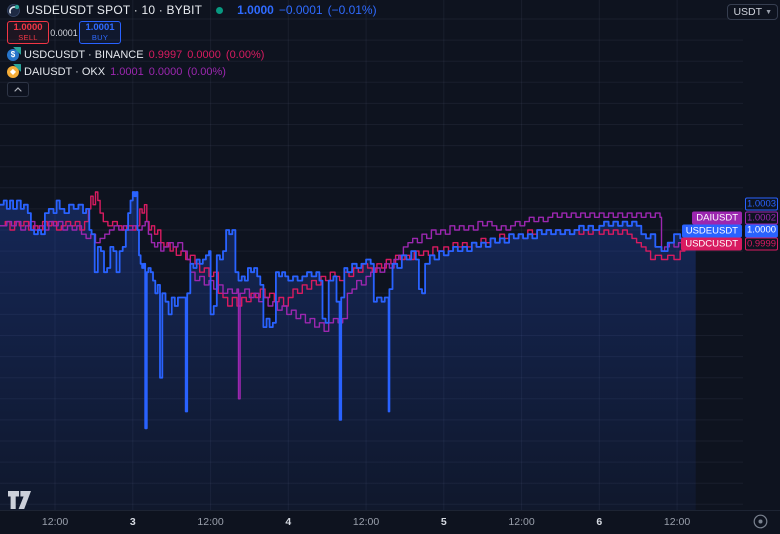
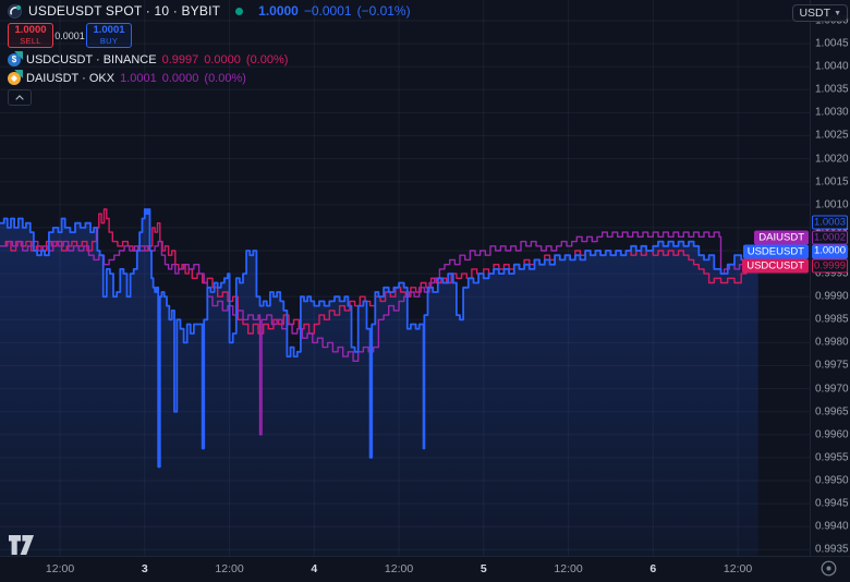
+ 1.0045
+ 1.0040
+ 1.0035
+ 1.0030
+ 1.0025
+ 1.0020
+ 1.0015
+ 1.0010
+ 0.9995
+ 0.9990
+ 0.9985
+ 0.9980
+ 0.9975
+ 0.9970
+ 0.9965
+ 0.9960
+ 0.9955
+ 0.9950
+ 0.9945
+ 0.9940
+ 0.9935
  12:00
  3
  12:00
  4
  12:00
  5
  12:00
  6
  12:00
  1.0003
  DAIUSDT
  1.0002
  USDEUSDT
  1.0000
  USDCUSDT
  0.9999
  USDEUSDT SPOT · 10 · BYBIT
  1.0000
  −0.0001
  (−0.01%)
  1.0000
  SELL
  0.0001
  1.0001
  BUY
  $
  USDCUSDT · BINANCE
  0.9997
  0.0000
  (0.00%)
  ◆
  DAIUSDT · OKX
  1.0001
  0.0000
  (0.00%)
  USDT
